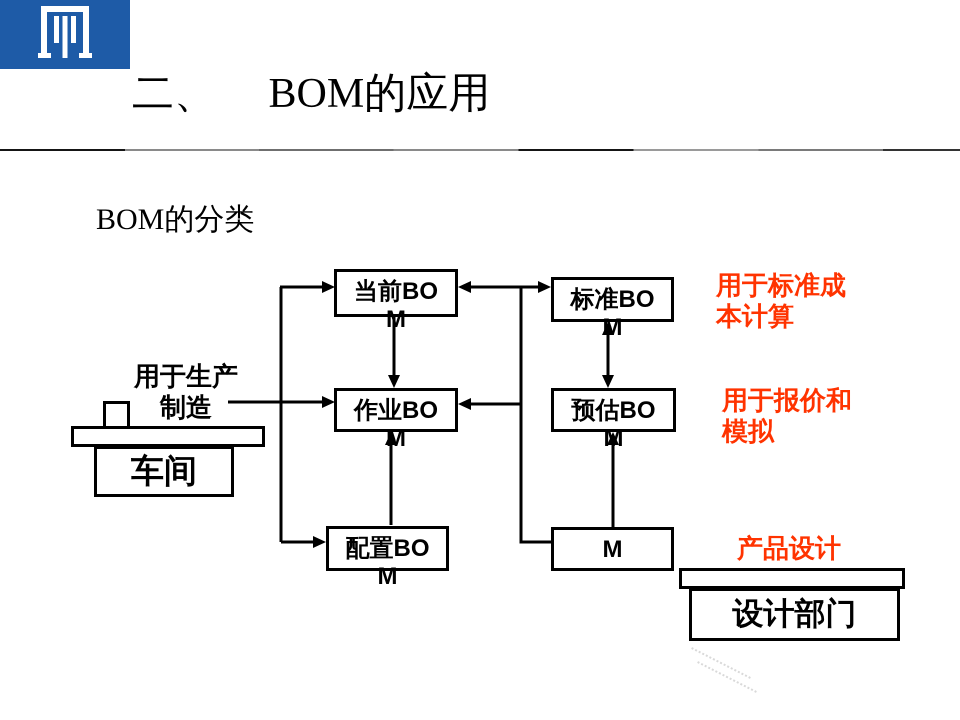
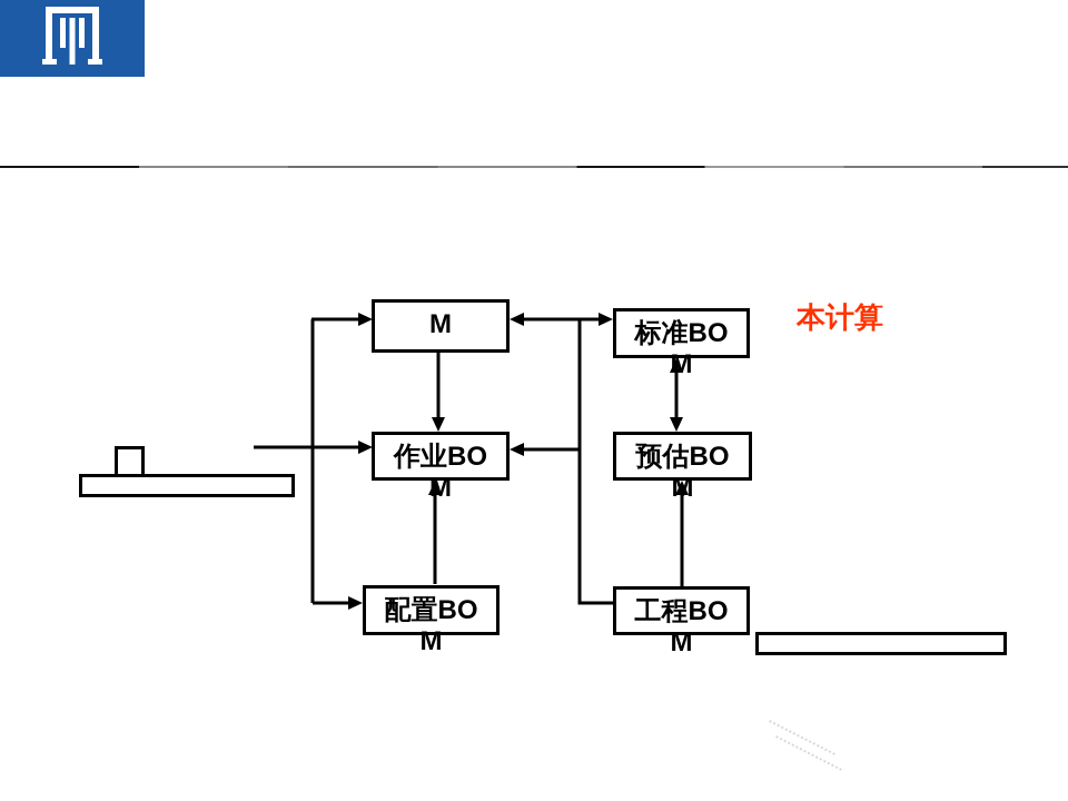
- 二、 BOM的应用
- BOM的分类
- 当前BO
  M
  标准BO
  M
  作业BO
  M
  预估BO
  M
  配置BO
  M
+ 工程BO
  M
- 用于生产
- 制造
- 用于标准成
  本计算
- 用于报价和
- 模拟
- 产品设计
- 车间
- 设计部门
